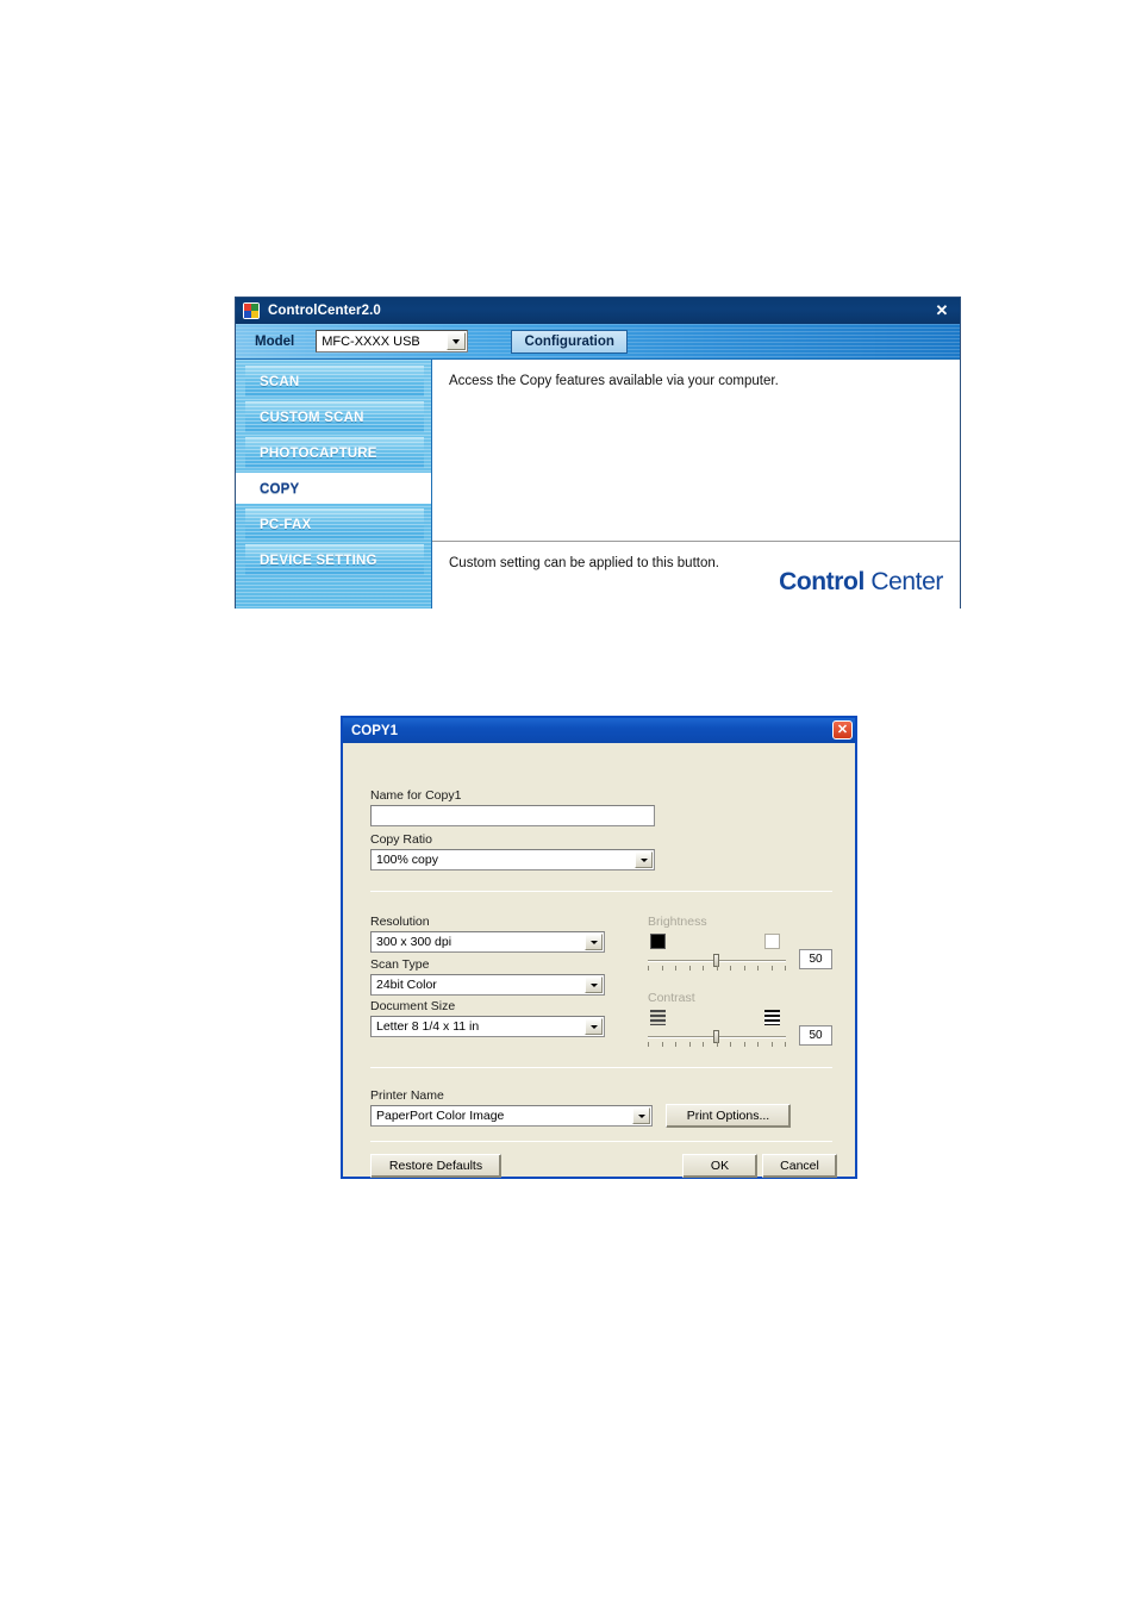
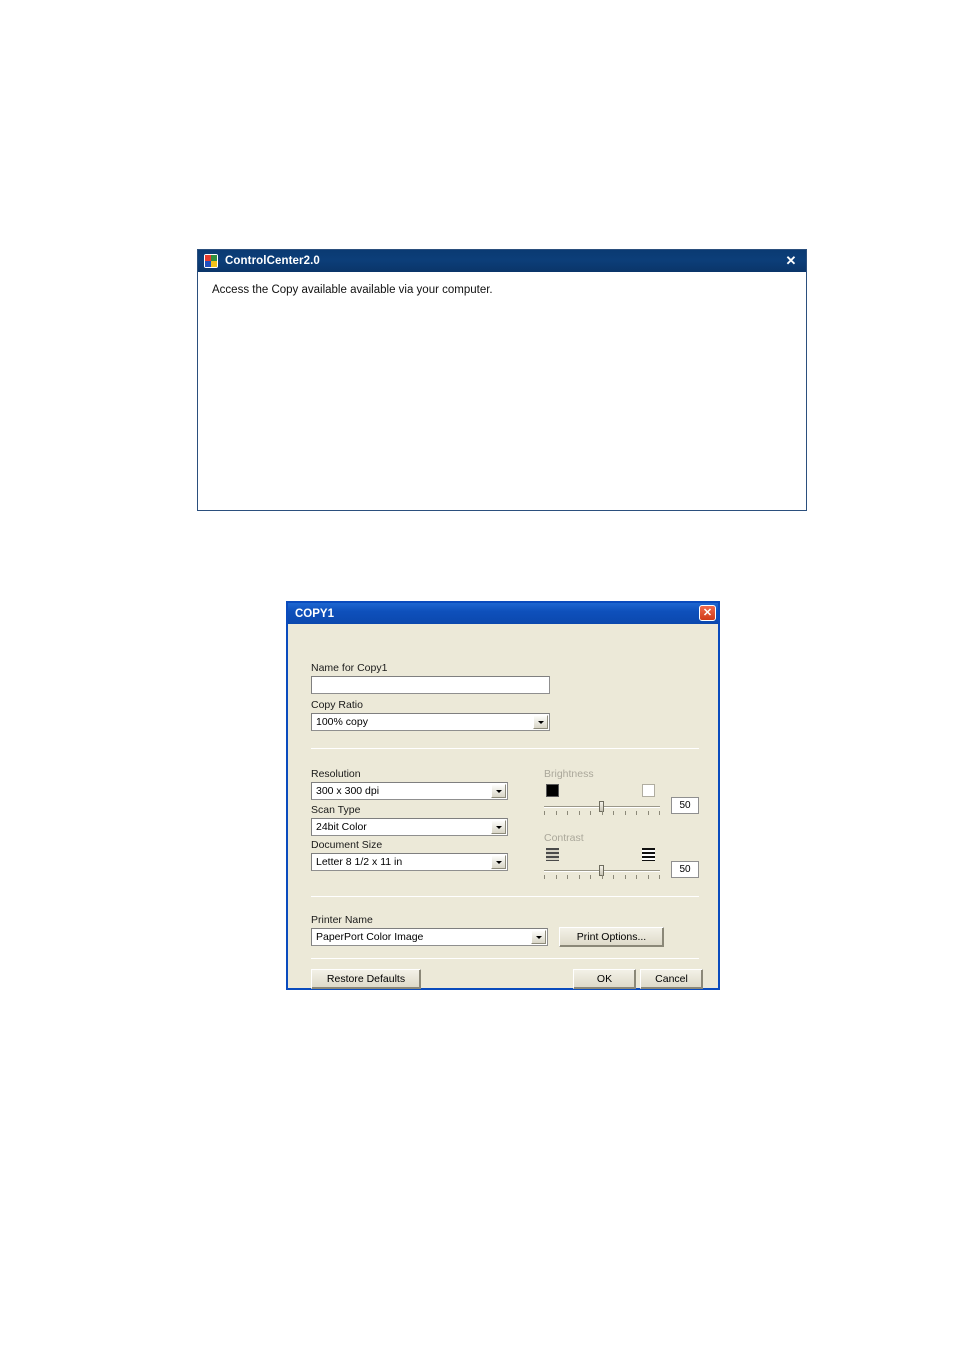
  ControlCenter2.0
  ✕
- Model
- MFC-XXXX USB
- Configuration
- SCAN
- CUSTOM SCAN
- PHOTOCAPTURE
- COPY
- PC-FAX
- DEVICE SETTING
- Access the Copy features available via your computer.
+ Access the Copy available available via your computer.
- Custom setting can be applied to this button.
- Control Center
  COPY1
  ✕
  Name for Copy1
  Copy Ratio
  100% copy
  Resolution
  300 x 300 dpi
  Scan Type
  24bit Color
  Document Size
- Letter 8 1/4 x 11 in
+ Letter 8 1/2 x 11 in
  Brightness
  50
  Contrast
  50
  Printer Name
  PaperPort Color Image
  Print Options...
  Restore Defaults
  OK
  Cancel
